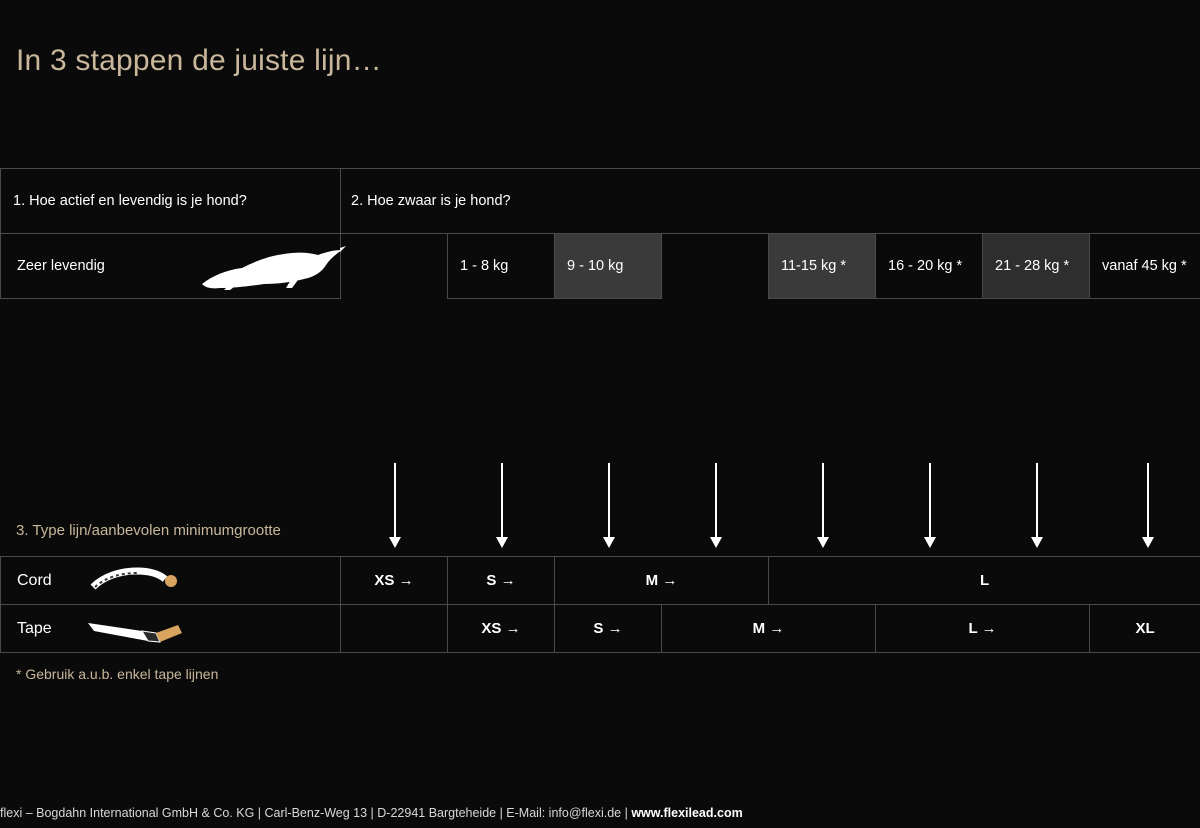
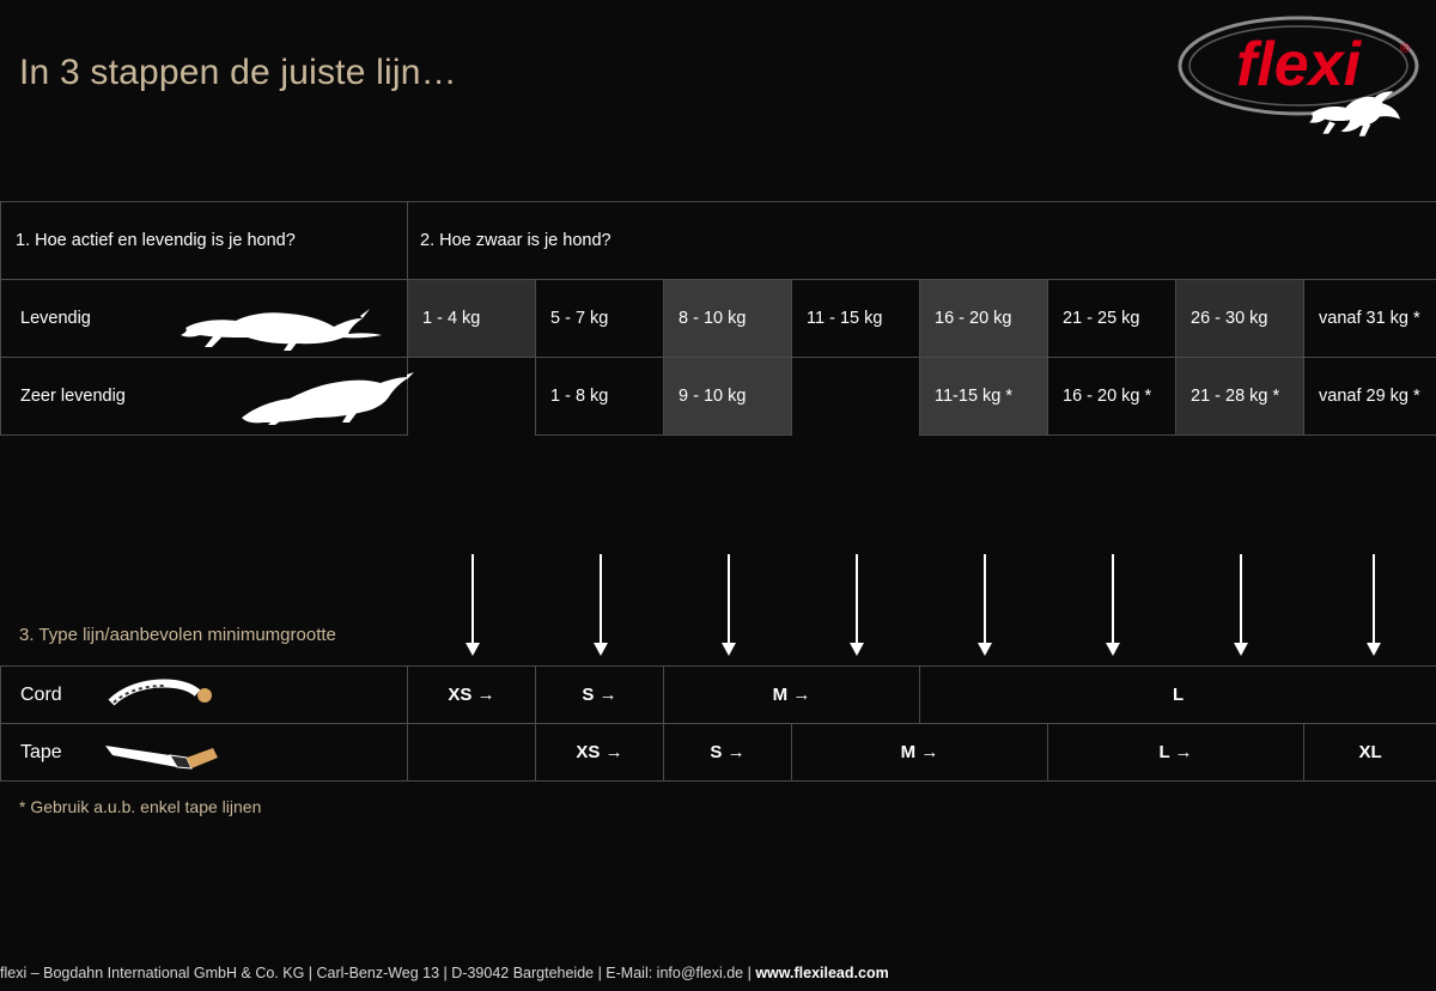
  In 3 stappen de juiste lijn…
+ flexi
+ ®
  1. Hoe actief en levendig is je hond?	2. Hoe zwaar is je hond?
+ Levendig	1 - 4 kg	5 - 7 kg	8 - 10 kg	11 - 15 kg	16 - 20 kg	21 - 25 kg	26 - 30 kg	vanaf 31 kg *
- Zeer levendig		1 - 8 kg	9 - 10 kg		11-15 kg *	16 - 20 kg *	21 - 28 kg *	vanaf 45 kg *
+ Zeer levendig		1 - 8 kg	9 - 10 kg		11-15 kg *	16 - 20 kg *	21 - 28 kg *	vanaf 29 kg *
  3. Type lijn/aanbevolen minimumgrootte
  Cord	XS →	S →	M →	L
  Tape		XS →	S →	M →	L →	XL
  * Gebruik a.u.b. enkel tape lijnen
- flexi – Bogdahn International GmbH & Co. KG | Carl-Benz-Weg 13 | D-22941 Bargteheide | E-Mail: info@flexi.de | www.flexilead.com
+ flexi – Bogdahn International GmbH & Co. KG | Carl-Benz-Weg 13 | D-39042 Bargteheide | E-Mail: info@flexi.de | www.flexilead.com
